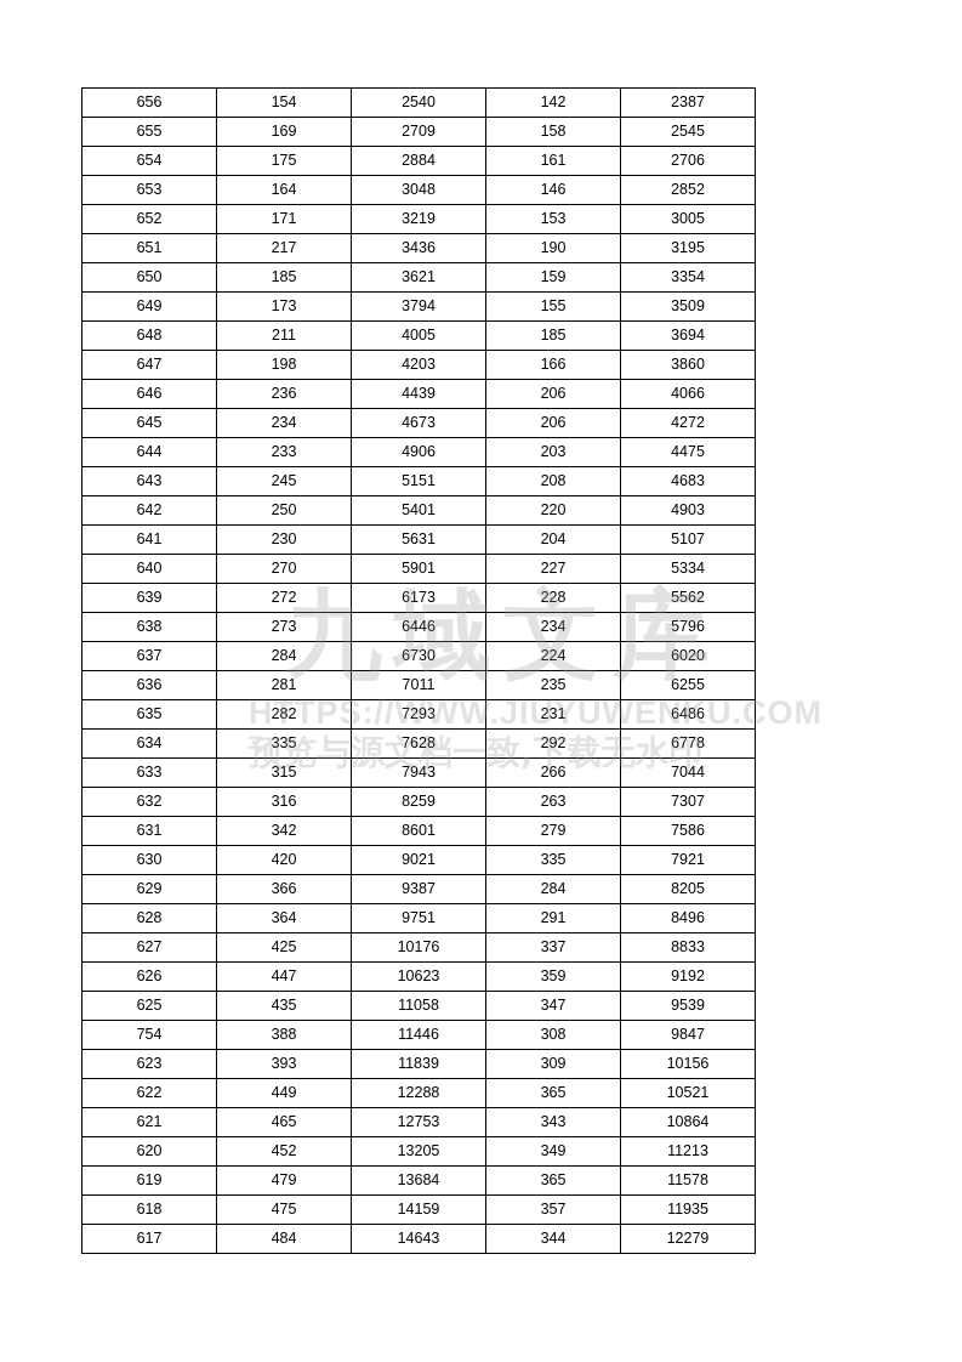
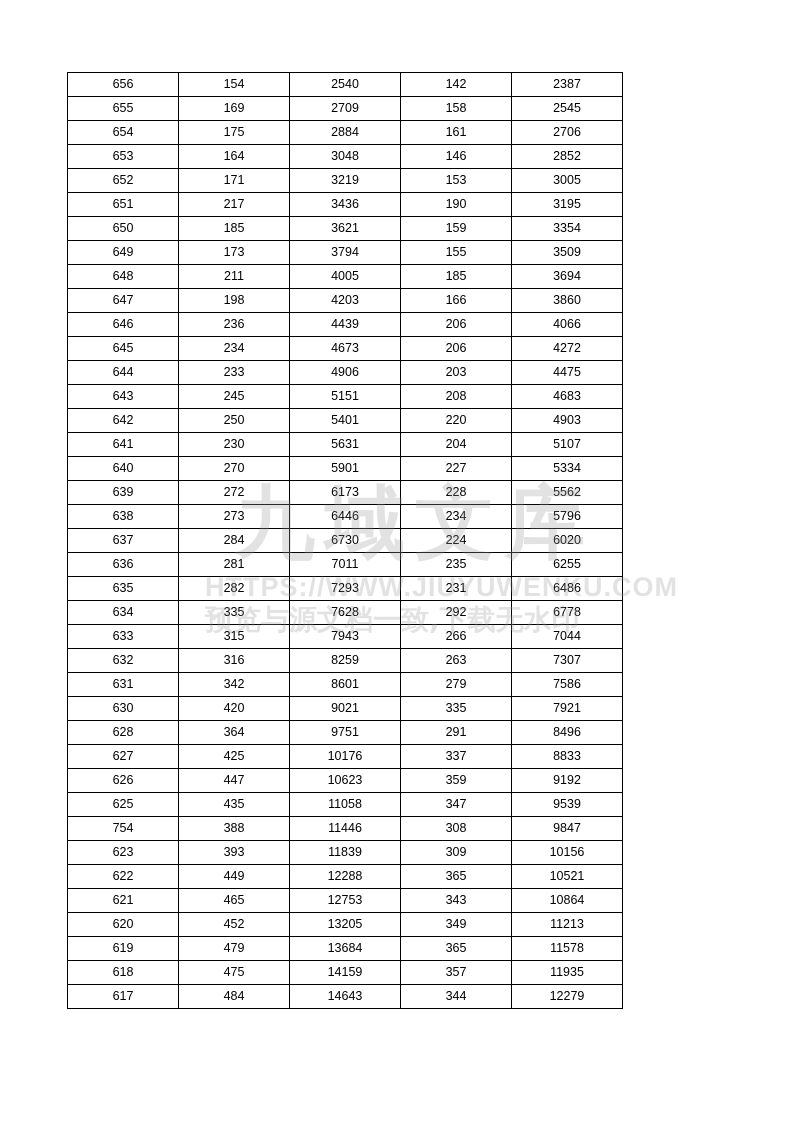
  656	154	2540	142	2387
  655	169	2709	158	2545
  654	175	2884	161	2706
  653	164	3048	146	2852
  652	171	3219	153	3005
  651	217	3436	190	3195
  650	185	3621	159	3354
  649	173	3794	155	3509
  648	211	4005	185	3694
  647	198	4203	166	3860
  646	236	4439	206	4066
  645	234	4673	206	4272
  644	233	4906	203	4475
  643	245	5151	208	4683
  642	250	5401	220	4903
  641	230	5631	204	5107
  640	270	5901	227	5334
  639	272	6173	228	5562
  638	273	6446	234	5796
  637	284	6730	224	6020
  636	281	7011	235	6255
  635	282	7293	231	6486
  634	335	7628	292	6778
  633	315	7943	266	7044
  632	316	8259	263	7307
  631	342	8601	279	7586
  630	420	9021	335	7921
- 629	366	9387	284	8205
  628	364	9751	291	8496
  627	425	10176	337	8833
  626	447	10623	359	9192
  625	435	11058	347	9539
  754	388	11446	308	9847
  623	393	11839	309	10156
  622	449	12288	365	10521
  621	465	12753	343	10864
  620	452	13205	349	11213
  619	479	13684	365	11578
  618	475	14159	357	11935
  617	484	14643	344	12279
  九域文库
  HTTPS://WWW.JIUYUWENKU.COM
  预览与源文档一致,下载无水印
